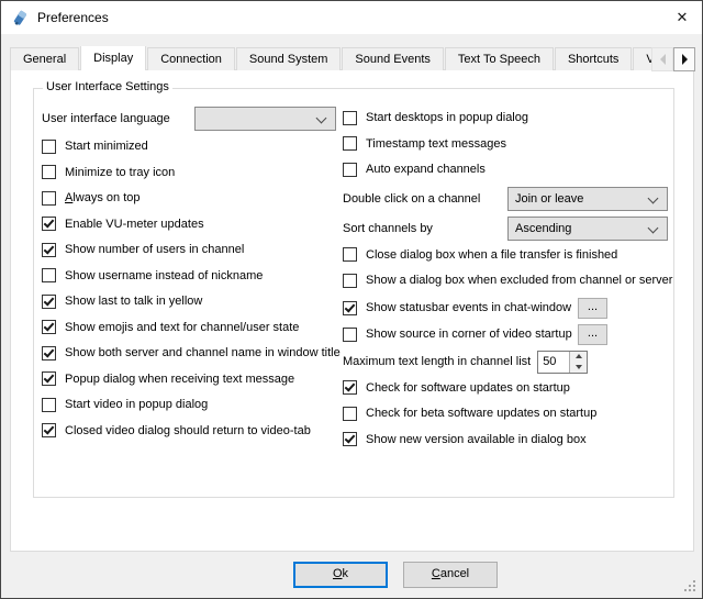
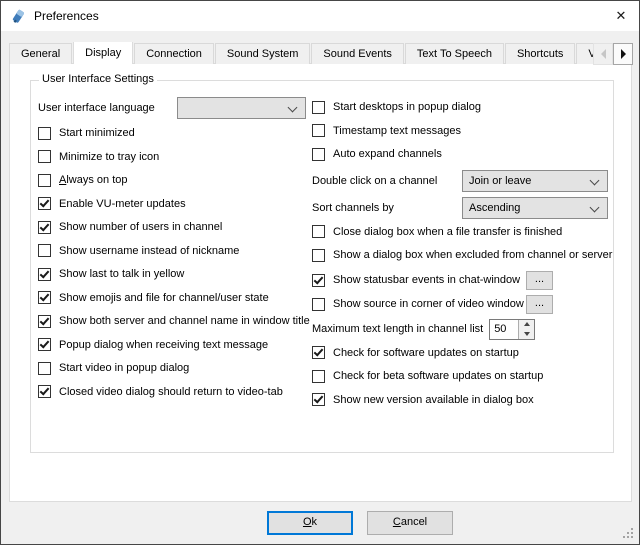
  Preferences
  ✕
  General
  Display
  Connection
  Sound System
  Sound Events
  Text To Speech
  Shortcuts
  User Interface Settings
  User interface language
  Start minimized
  Minimize to tray icon
  Always on top
  Enable VU-meter updates
  Show number of users in channel
  Show username instead of nickname
  Show last to talk in yellow
- Show emojis and text for channel/user state
+ Show emojis and file for channel/user state
  Show both server and channel name in window title
  Popup dialog when receiving text message
  Start video in popup dialog
  Closed video dialog should return to video-tab
  Start desktops in popup dialog
  Timestamp text messages
  Auto expand channels
  Double click on a channel
  Join or leave
  Sort channels by
  Ascending
  Close dialog box when a file transfer is finished
  Show a dialog box when excluded from channel or server
  Show statusbar events in chat-window
  ...
- Show source in corner of video startup
+ Show source in corner of video window
  ...
  Maximum text length in channel list
  50
  Check for software updates on startup
  Check for beta software updates on startup
  Show new version available in dialog box
  Ok
  Cancel
